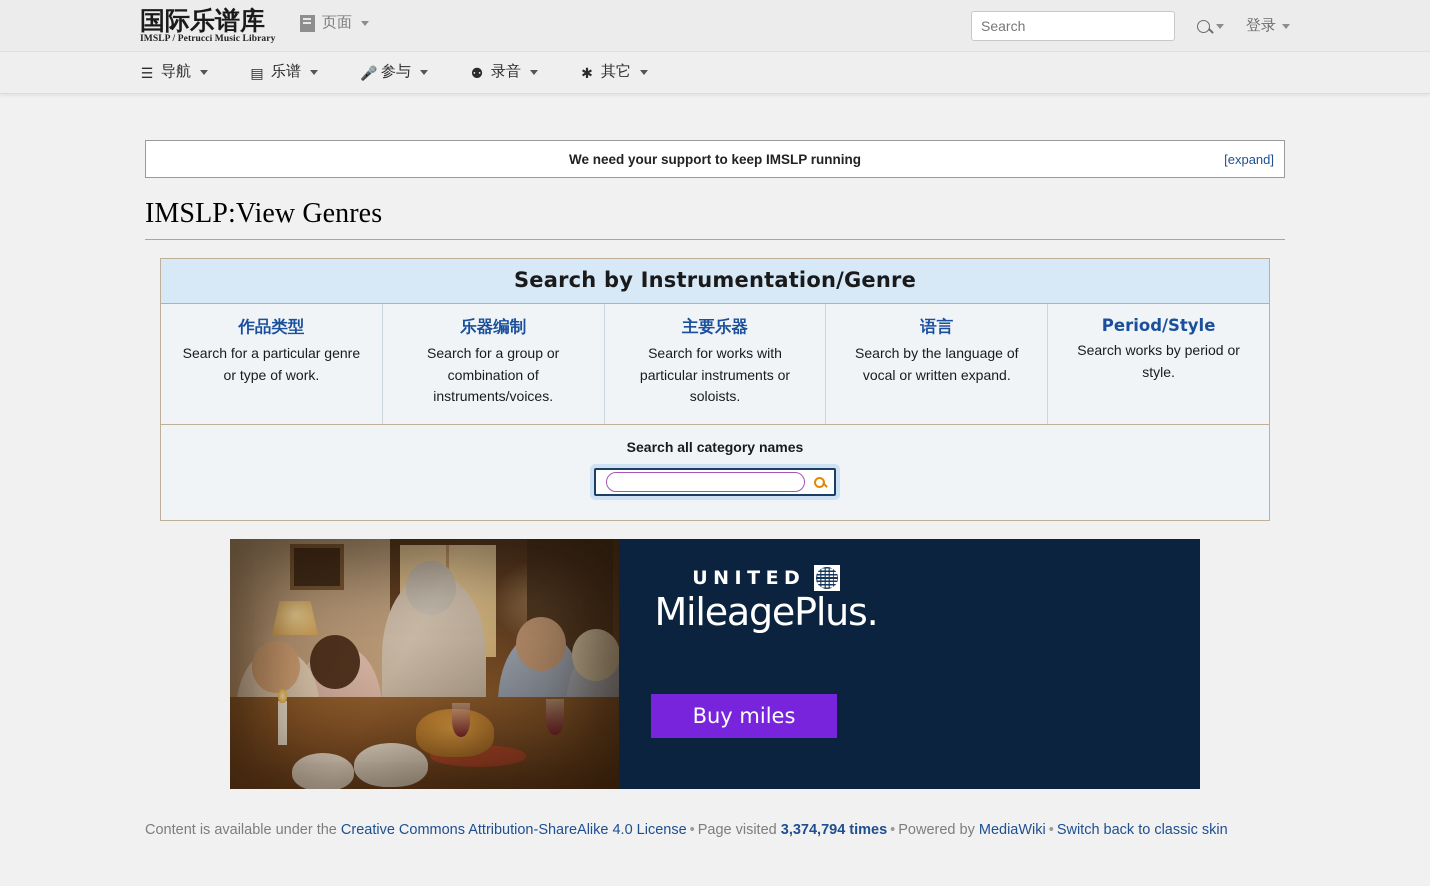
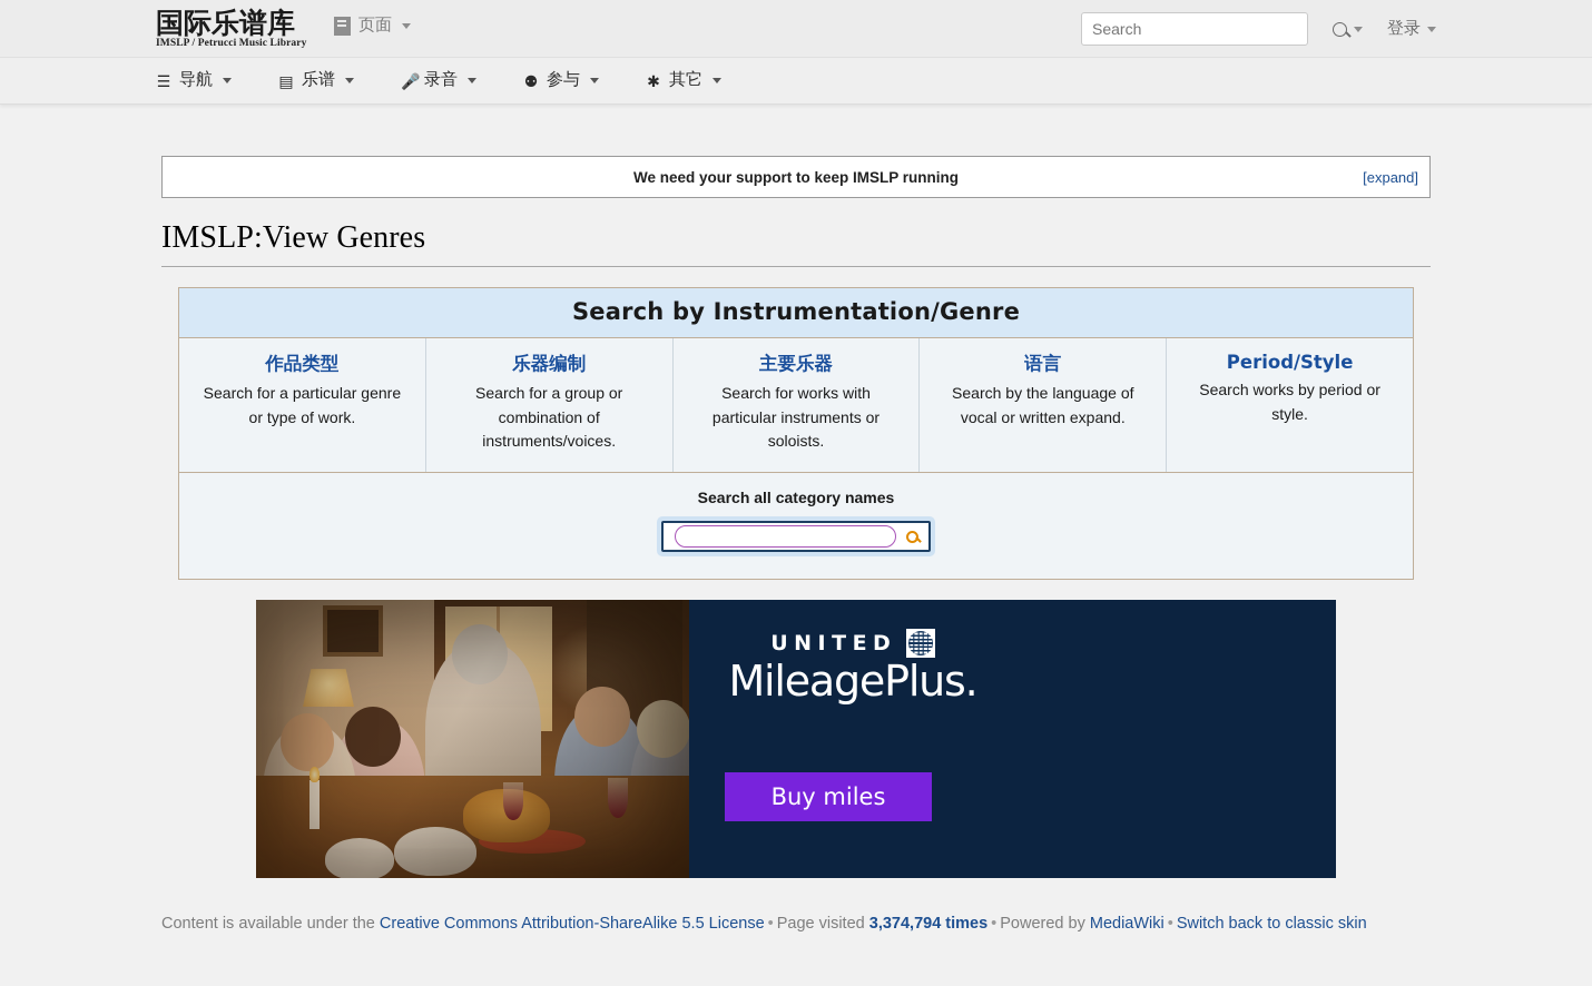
  国际乐谱库
  IMSLP / Petrucci Music Library
  页面
  Search
  登录
  ☰
  导航
  ▤
  乐谱
  🎤
- 参与
+ 录音
  ⚉
- 录音
+ 参与
  ✱
  其它
  We need your support to keep IMSLP running
  [expand]
  IMSLP:View Genres
  Search by Instrumentation/Genre
  作品类型 Search for a particular genre or type of work.	乐器编制 Search for a group or combination of instruments/voices.	主要乐器 Search for works with particular instruments or soloists.	语言 Search by the language of vocal or written expand.	Period/Style Search works by period or style.
  Search all category names
  UNITED
  MileagePlus.
  Buy miles
- Content is available under the Creative Commons Attribution-ShareAlike 4.0 License • Page visited 3,374,794 times • Powered by MediaWiki • Switch back to classic skin
+ Content is available under the Creative Commons Attribution-ShareAlike 5.5 License • Page visited 3,374,794 times • Powered by MediaWiki • Switch back to classic skin
